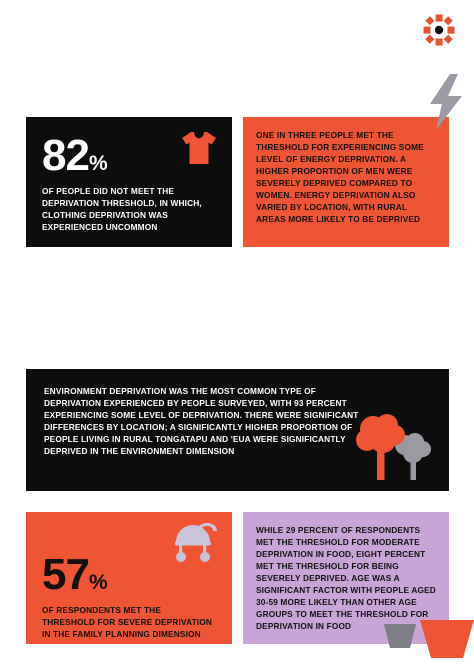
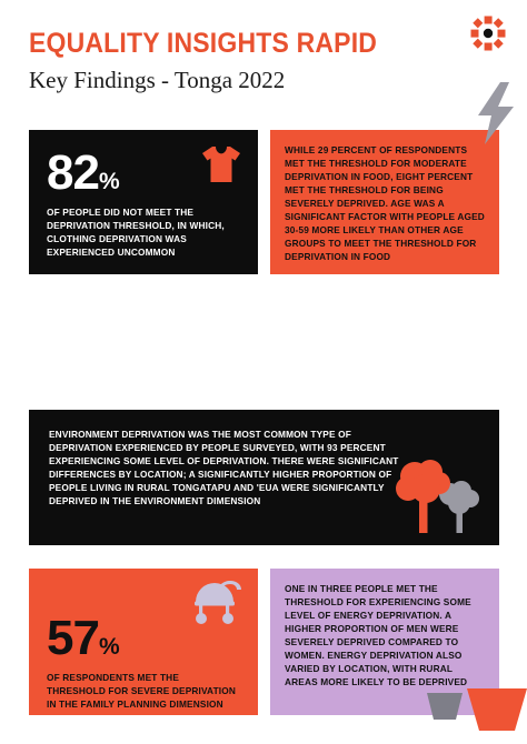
+ EQUALITY INSIGHTS RAPID
+ Key Findings - Tonga 2022
  82%
  OF PEOPLE DID NOT MEET THE DEPRIVATION THRESHOLD, IN WHICH, CLOTHING DEPRIVATION WAS EXPERIENCED UNCOMMON
- ONE IN THREE PEOPLE MET THE THRESHOLD FOR EXPERIENCING SOME LEVEL OF ENERGY DEPRIVATION. A HIGHER PROPORTION OF MEN WERE SEVERELY DEPRIVED COMPARED TO WOMEN. ENERGY DEPRIVATION ALSO VARIED BY LOCATION, WITH RURAL AREAS MORE LIKELY TO BE DEPRIVED
+ WHILE 29 PERCENT OF RESPONDENTS MET THE THRESHOLD FOR MODERATE DEPRIVATION IN FOOD, EIGHT PERCENT MET THE THRESHOLD FOR BEING SEVERELY DEPRIVED. AGE WAS A SIGNIFICANT FACTOR WITH PEOPLE AGED 30-59 MORE LIKELY THAN OTHER AGE GROUPS TO MEET THE THRESHOLD FOR DEPRIVATION IN FOOD
  ENVIRONMENT DEPRIVATION WAS THE MOST COMMON TYPE OF DEPRIVATION EXPERIENCED BY PEOPLE SURVEYED, WITH 93 PERCENT EXPERIENCING SOME LEVEL OF DEPRIVATION. THERE WERE SIGNIFICANT DIFFERENCES BY LOCATION; A SIGNIFICANTLY HIGHER PROPORTION OF PEOPLE LIVING IN RURAL TONGATAPU AND 'EUA WERE SIGNIFICANTLY DEPRIVED IN THE ENVIRONMENT DIMENSION
  57%
  OF RESPONDENTS MET THE THRESHOLD FOR SEVERE DEPRIVATION IN THE FAMILY PLANNING DIMENSION
- WHILE 29 PERCENT OF RESPONDENTS MET THE THRESHOLD FOR MODERATE DEPRIVATION IN FOOD, EIGHT PERCENT MET THE THRESHOLD FOR BEING SEVERELY DEPRIVED. AGE WAS A SIGNIFICANT FACTOR WITH PEOPLE AGED 30-59 MORE LIKELY THAN OTHER AGE GROUPS TO MEET THE THRESHOLD FOR DEPRIVATION IN FOOD
+ ONE IN THREE PEOPLE MET THE THRESHOLD FOR EXPERIENCING SOME LEVEL OF ENERGY DEPRIVATION. A HIGHER PROPORTION OF MEN WERE SEVERELY DEPRIVED COMPARED TO WOMEN. ENERGY DEPRIVATION ALSO VARIED BY LOCATION, WITH RURAL AREAS MORE LIKELY TO BE DEPRIVED
